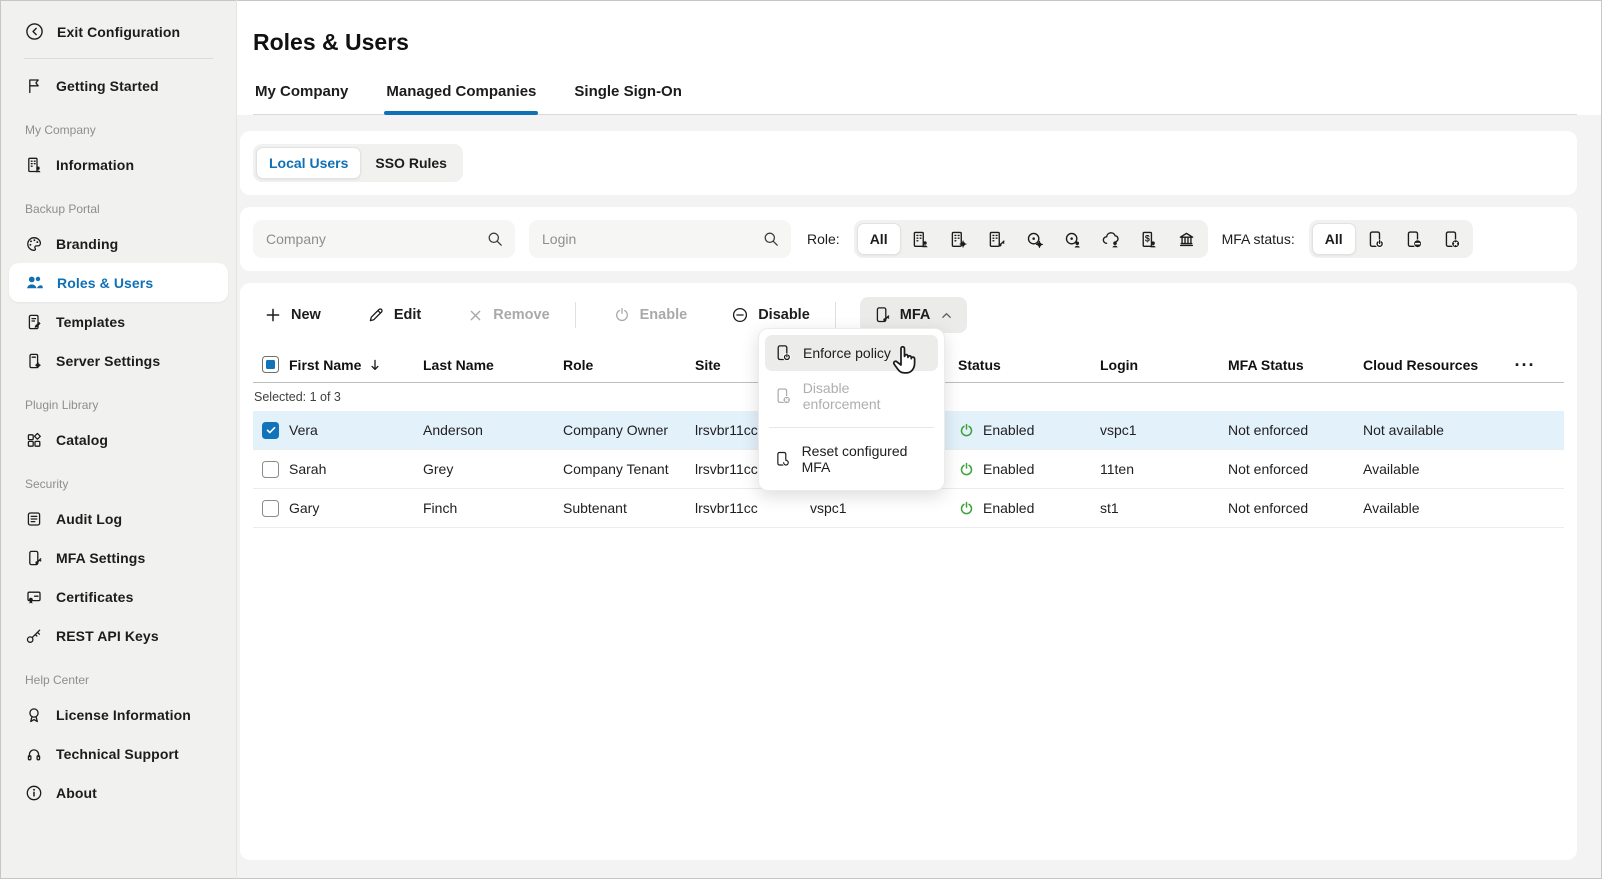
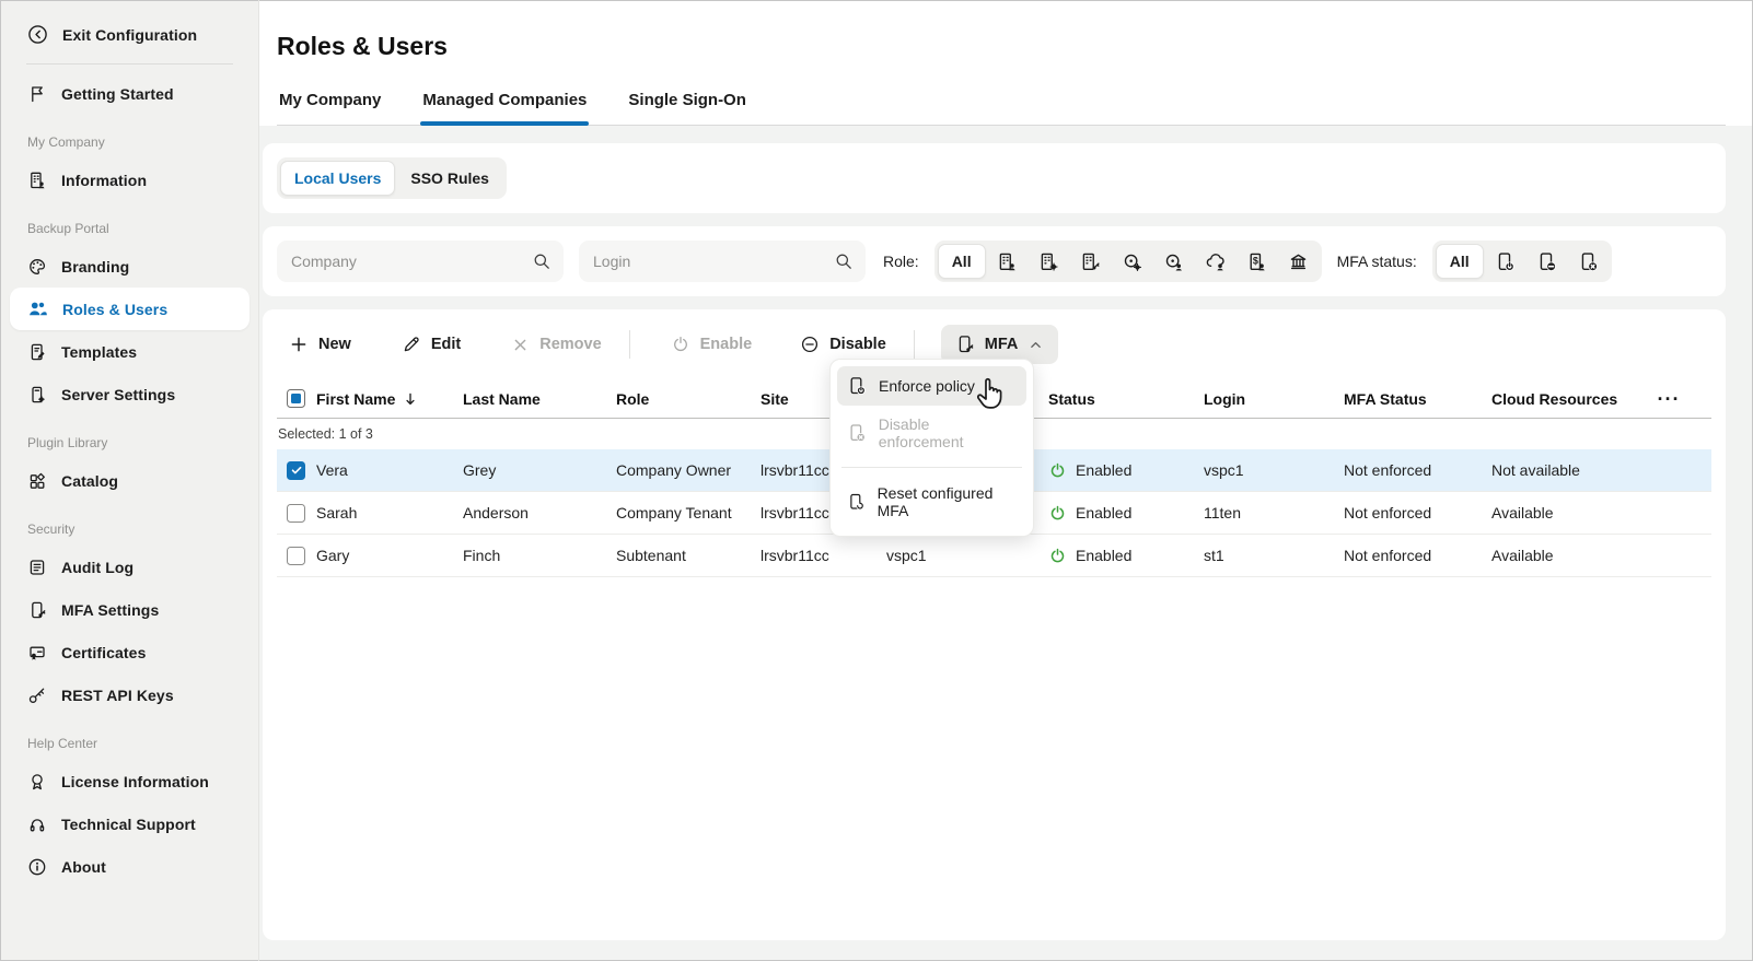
  Exit Configuration
  Getting Started
  My Company
  Information
  Backup Portal
  Branding
  Roles & Users
  Templates
  Server Settings
  Plugin Library
  Catalog
  Security
  Audit Log
  MFA Settings
  Certificates
  REST API Keys
  Help Center
  License Information
  Technical Support
  About
  Roles & Users
  My Company
  Managed Companies
  Single Sign-On
  Local Users
  SSO Rules
  Company
  Login
  Role:
  All
  $
  MFA status:
  All
  New
  Edit
  Remove
  Enable
  Disable
  MFA
  First Name
  Last Name
  Role
  Site
  Status
  Login
  MFA Status
  Cloud Resources
  ···
  Selected: 1 of 3
  Vera
- Anderson
+ Grey
  Company Owner
  lrsvbr11cc
  Enabled
  vspc1
  Not enforced
  Not available
  Sarah
- Grey
+ Anderson
  Company Tenant
  lrsvbr11cc
  Enabled
  11ten
  Not enforced
  Available
  Gary
  Finch
  Subtenant
  lrsvbr11cc
  vspc1
  Enabled
  st1
  Not enforced
  Available
  Enforce policy
  Disable enforcement
  Reset configured MFA
